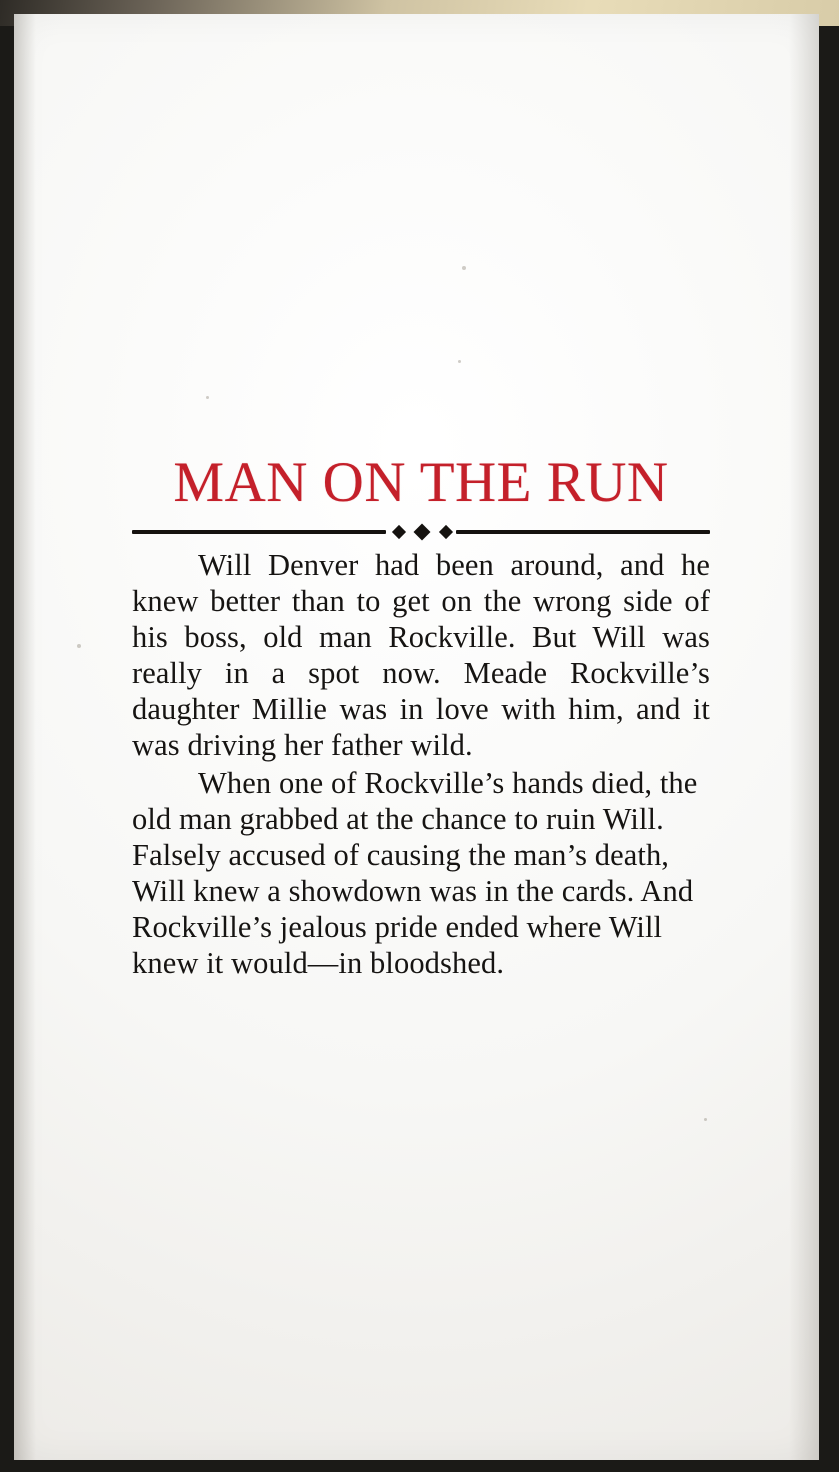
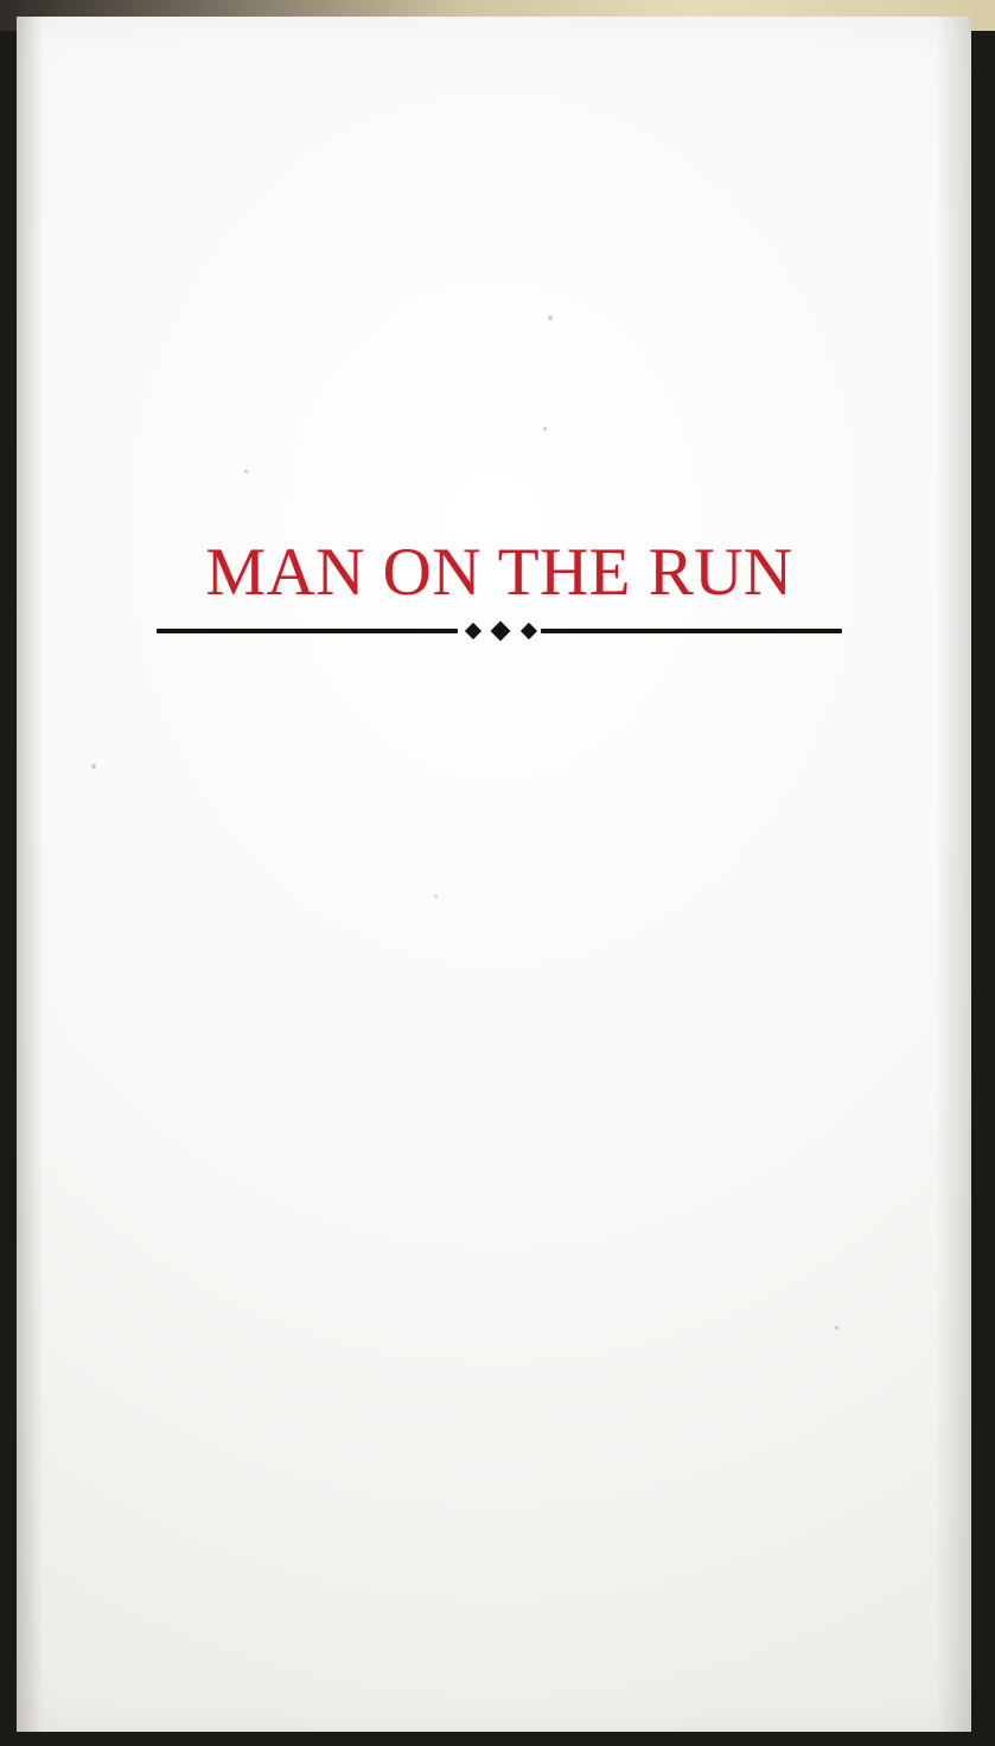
  MAN ON THE RUN
- Will Denver had been around, and he knew better than to get on the wrong side of his boss, old man Rockville. But Will was really in a spot now. Meade Rockville’s daughter Millie was in love with him, and it was driving her father wild.
- When one of Rockville’s hands died, the old man grabbed at the chance to ruin Will. Falsely accused of causing the man’s death, Will knew a showdown was in the cards. And Rockville’s jealous pride ended where Will knew it would—in bloodshed.
